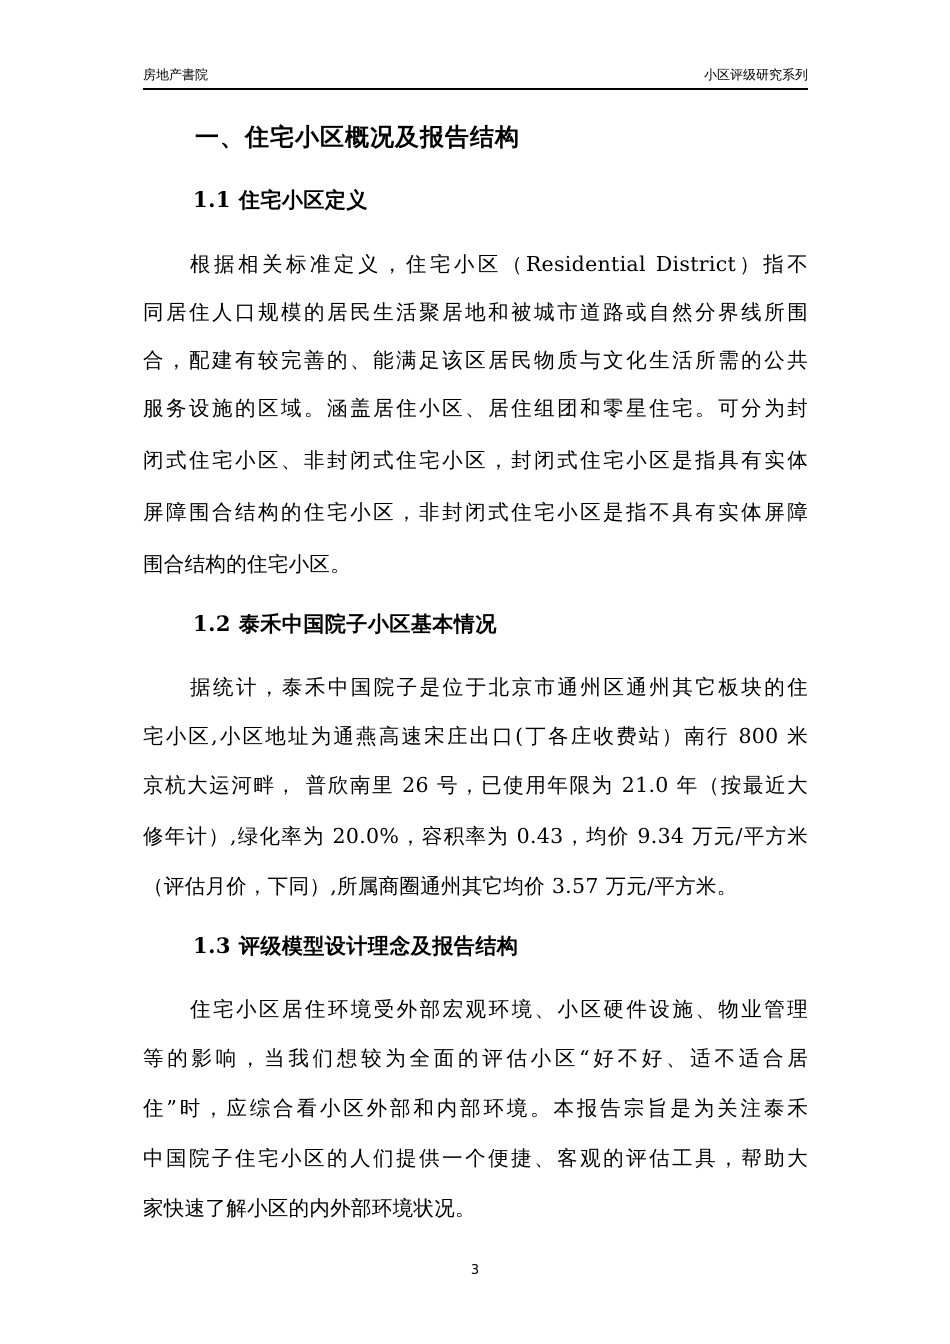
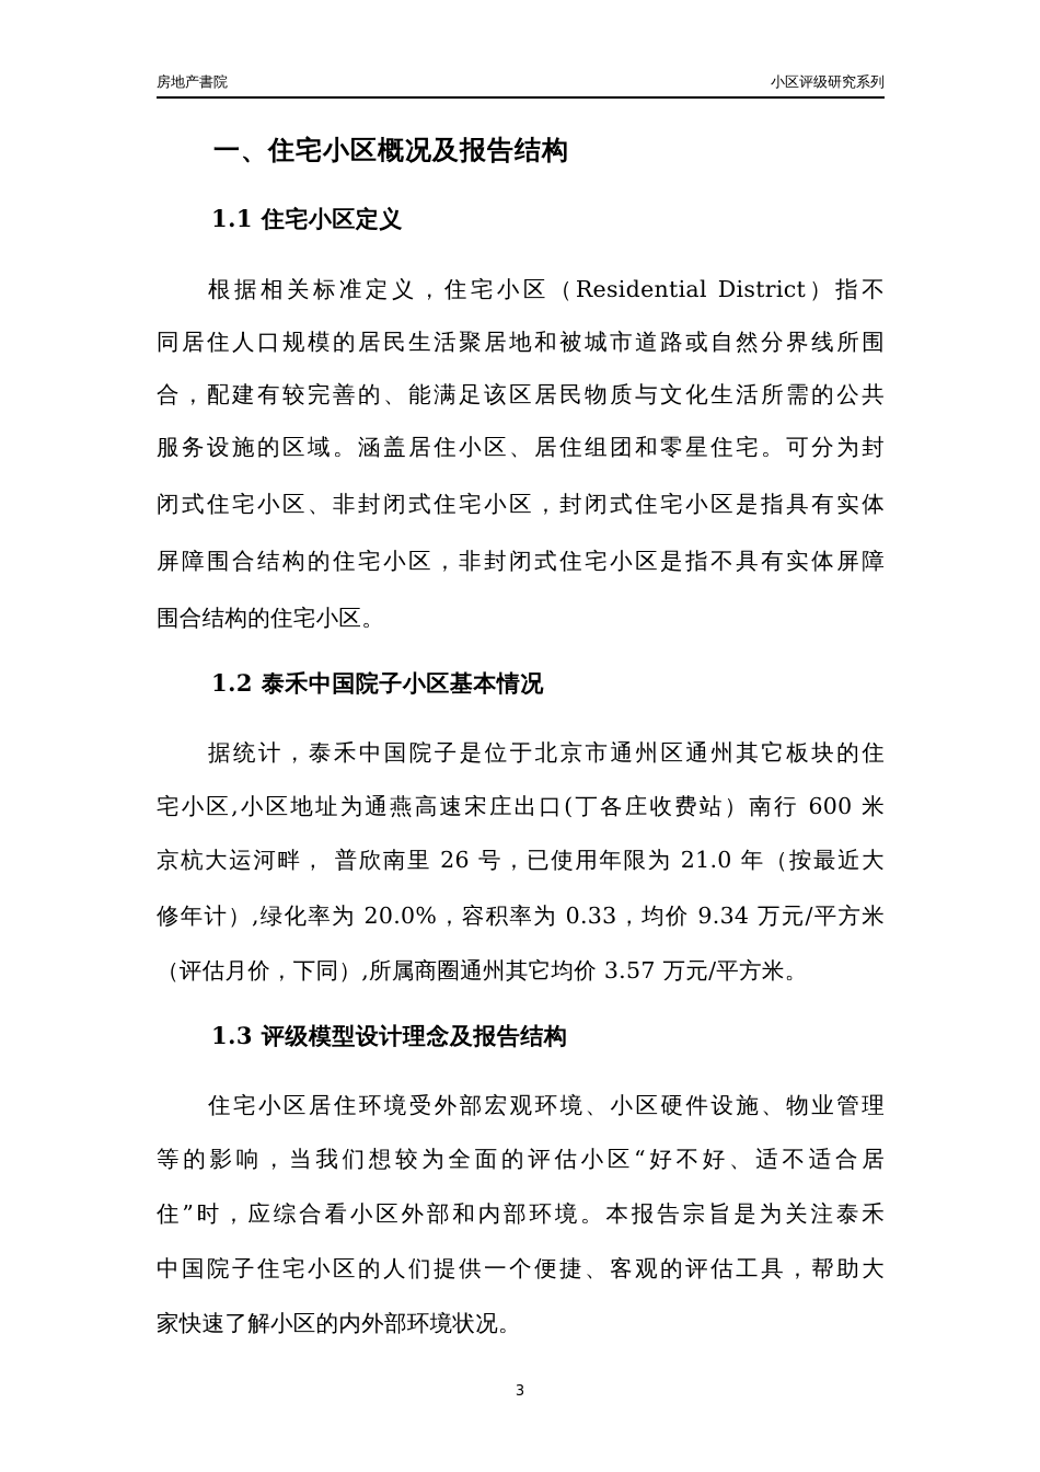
  房地产書院
  小区评级研究系列
  一、住宅小区概况及报告结构
  1.1 住宅小区定义
  根据相关标准定义，住宅小区（Residential District）指不
  同居住人口规模的居民生活聚居地和被城市道路或自然分界线所围
  合，配建有较完善的、能满足该区居民物质与文化生活所需的公共
  服务设施的区域。涵盖居住小区、居住组团和零星住宅。可分为封
  闭式住宅小区、非封闭式住宅小区，封闭式住宅小区是指具有实体
  屏障围合结构的住宅小区，非封闭式住宅小区是指不具有实体屏障
  围合结构的住宅小区。
  1.2 泰禾中国院子小区基本情况
  据统计，泰禾中国院子是位于北京市通州区通州其它板块的住
- 宅小区,小区地址为通燕高速宋庄出口(丁各庄收费站）南行 800 米
+ 宅小区,小区地址为通燕高速宋庄出口(丁各庄收费站）南行 600 米
  京杭大运河畔， 普欣南里 26 号，已使用年限为 21.0 年（按最近大
- 修年计）,绿化率为 20.0%，容积率为 0.43，均价 9.34 万元/平方米
+ 修年计）,绿化率为 20.0%，容积率为 0.33，均价 9.34 万元/平方米
  （评估月价，下同）,所属商圈通州其它均价 3.57 万元/平方米。
  1.3 评级模型设计理念及报告结构
  住宅小区居住环境受外部宏观环境、小区硬件设施、物业管理
  等的影响，当我们想较为全面的评估小区“好不好、适不适合居
  住”时，应综合看小区外部和内部环境。本报告宗旨是为关注泰禾
  中国院子住宅小区的人们提供一个便捷、客观的评估工具，帮助大
  家快速了解小区的内外部环境状况。
  3
